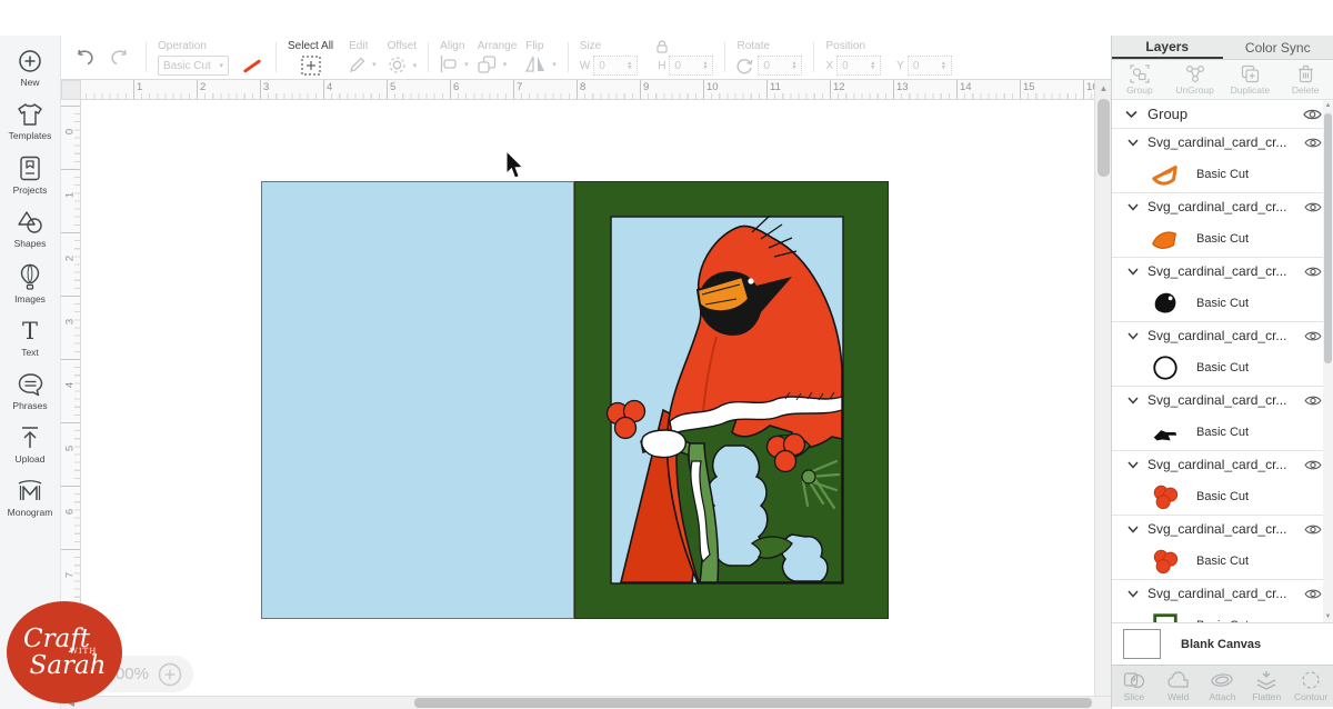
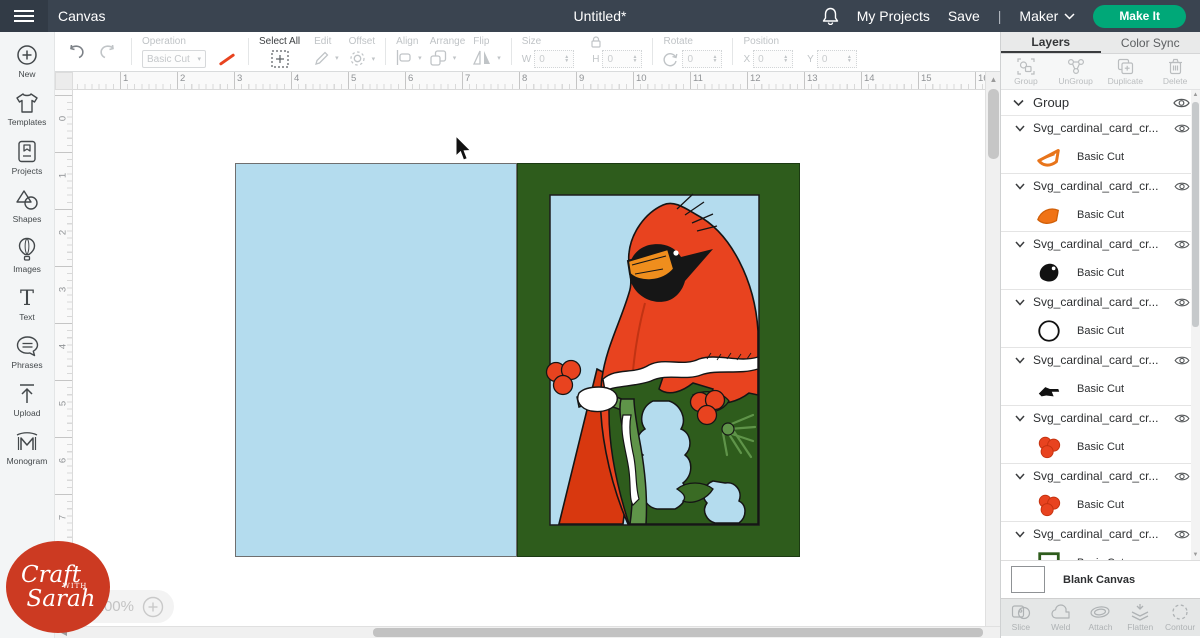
+ Canvas
+ Untitled*
+ My Projects
+ Save
+ |
+ Maker
+ Make It
  Operation
  Basic Cut
  Select All
  Edit
  Offset
  Align
  Arrange
  Flip
  Size
  W
  0
  H
  0
  Rotate
  0
  Position
  X
  0
  Y
  0
  New
  Templates
  Projects
  Shapes
  Images
  T
  Text
  Phrases
  Upload
  Monogram
  1
  2
  3
  4
  5
  6
  7
  8
  9
  10
  11
  12
  13
  14
  15
  ▲
  00%
  Craft
  WITH
  Sarah
  Layers
  Color Sync
  Group
  UnGroup
  Duplicate
  Delete
  Group
  Svg_cardinal_card_cr...
  Basic Cut
  Svg_cardinal_card_cr...
  Basic Cut
  Svg_cardinal_card_cr...
  Basic Cut
  Svg_cardinal_card_cr...
  Basic Cut
  Svg_cardinal_card_cr...
  Basic Cut
  Svg_cardinal_card_cr...
  Basic Cut
  Svg_cardinal_card_cr...
  Basic Cut
  Svg_cardinal_card_cr...
  Blank Canvas
  Slice
  Weld
  Attach
  Flatten
  Contour
